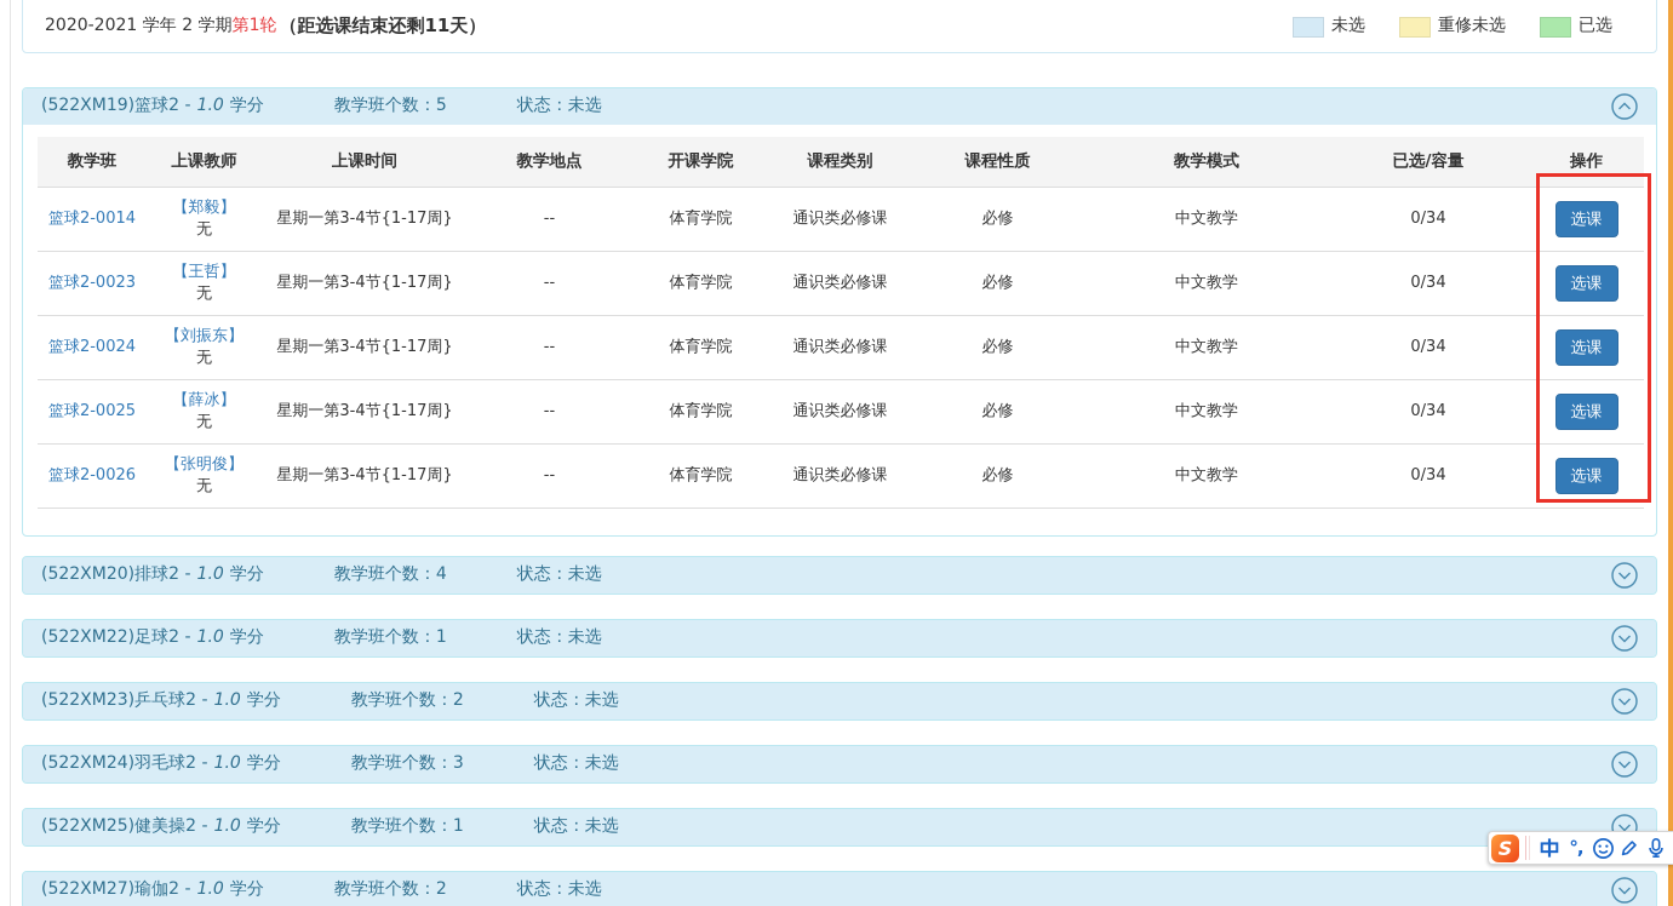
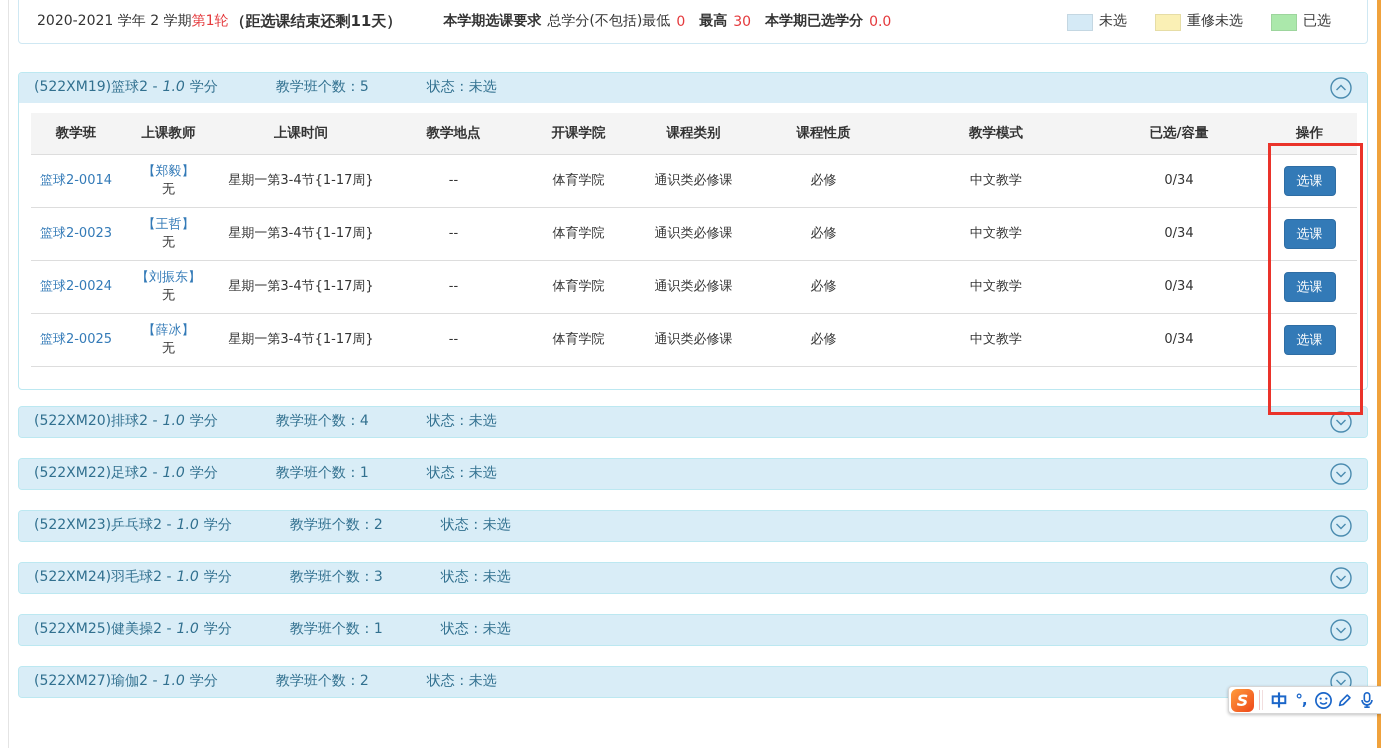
  2020-2021 学年 2 学期
  第1轮
  （距选课结束还剩11天）
+ 本学期选课要求
+ 总学分(不包括)最低
+ 0
+ 最高
+ 30
+ 本学期已选学分
+ 0.0
  未选
  重修未选
  已选
  (522XM19)篮球2 - 1.0 学分
  教学班个数：5
  状态：未选
  教学班	上课教师	上课时间	教学地点	开课学院	课程类别	课程性质	教学模式	已选/容量	操作
  篮球2-0014	【郑毅】无	星期一第3-4节{1-17周}	--	体育学院	通识类必修课	必修	中文教学	0/34	选课
  篮球2-0023	【王哲】无	星期一第3-4节{1-17周}	--	体育学院	通识类必修课	必修	中文教学	0/34	选课
  篮球2-0024	【刘振东】无	星期一第3-4节{1-17周}	--	体育学院	通识类必修课	必修	中文教学	0/34	选课
  篮球2-0025	【薛冰】无	星期一第3-4节{1-17周}	--	体育学院	通识类必修课	必修	中文教学	0/34	选课
- 篮球2-0026	【张明俊】无	星期一第3-4节{1-17周}	--	体育学院	通识类必修课	必修	中文教学	0/34	选课
  (522XM20)排球2 - 1.0 学分
  教学班个数：4
  状态：未选
  (522XM22)足球2 - 1.0 学分
  教学班个数：1
  状态：未选
  (522XM23)乒乓球2 - 1.0 学分
  教学班个数：2
  状态：未选
  (522XM24)羽毛球2 - 1.0 学分
  教学班个数：3
  状态：未选
  (522XM25)健美操2 - 1.0 学分
  教学班个数：1
  状态：未选
  (522XM27)瑜伽2 - 1.0 学分
  教学班个数：2
  状态：未选
  S
  °,
